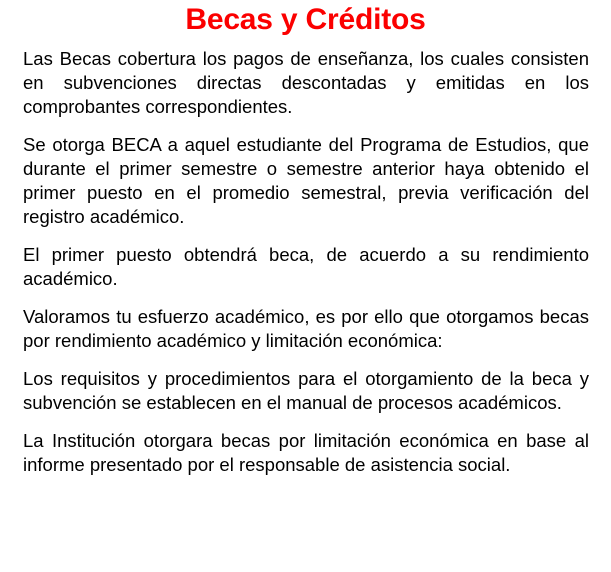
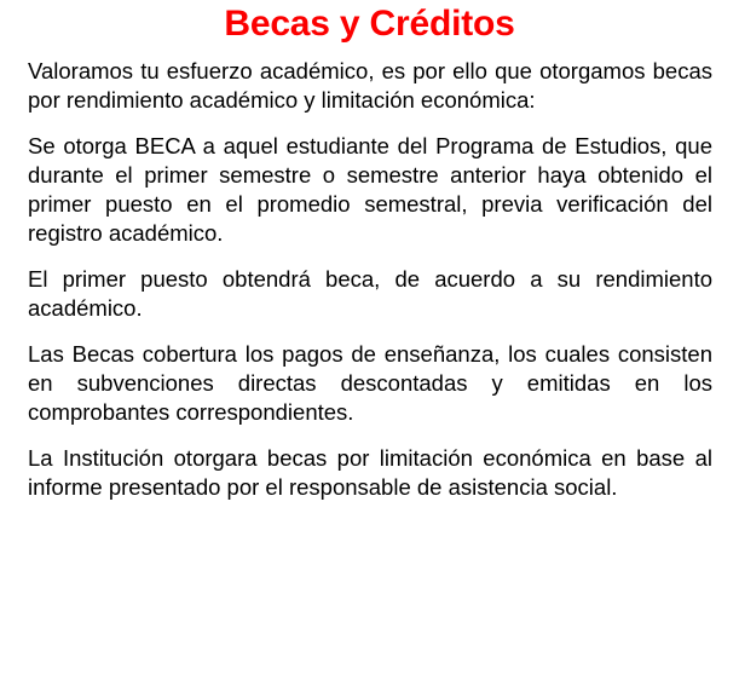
  Becas y Créditos
- Las Becas cobertura los pagos de enseñanza, los cuales consisten en subvenciones directas descontadas y emitidas en los comprobantes correspondientes.
+ Valoramos tu esfuerzo académico, es por ello que otorgamos becas por rendimiento académico y limitación económica:
  Se otorga BECA a aquel estudiante del Programa de Estudios, que durante el primer semestre o semestre anterior haya obtenido el primer puesto en el promedio semestral, previa verificación del registro académico.
  El primer puesto obtendrá beca, de acuerdo a su rendimiento académico.
- Valoramos tu esfuerzo académico, es por ello que otorgamos becas por rendimiento académico y limitación económica:
+ Las Becas cobertura los pagos de enseñanza, los cuales consisten en subvenciones directas descontadas y emitidas en los comprobantes correspondientes.
- Los requisitos y procedimientos para el otorgamiento de la beca y subvención se establecen en el manual de procesos académicos.
  La Institución otorgara becas por limitación económica en base al informe presentado por el responsable de asistencia social.
